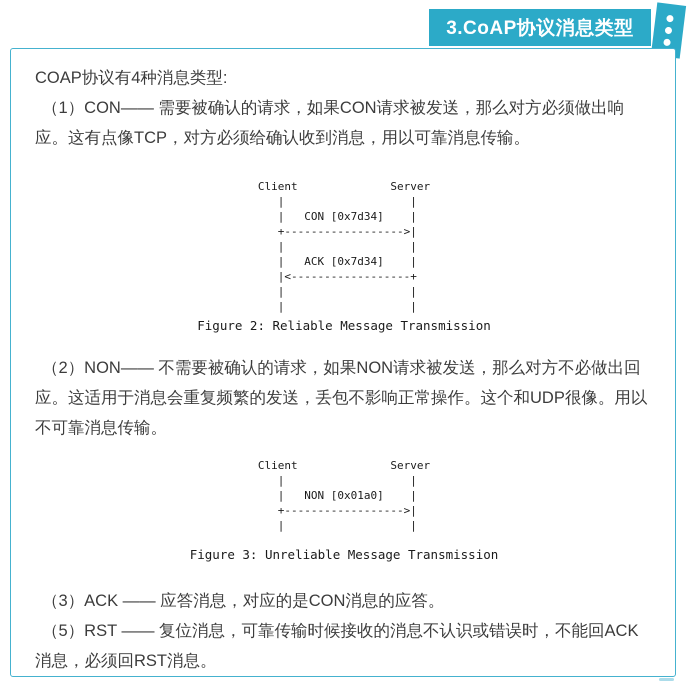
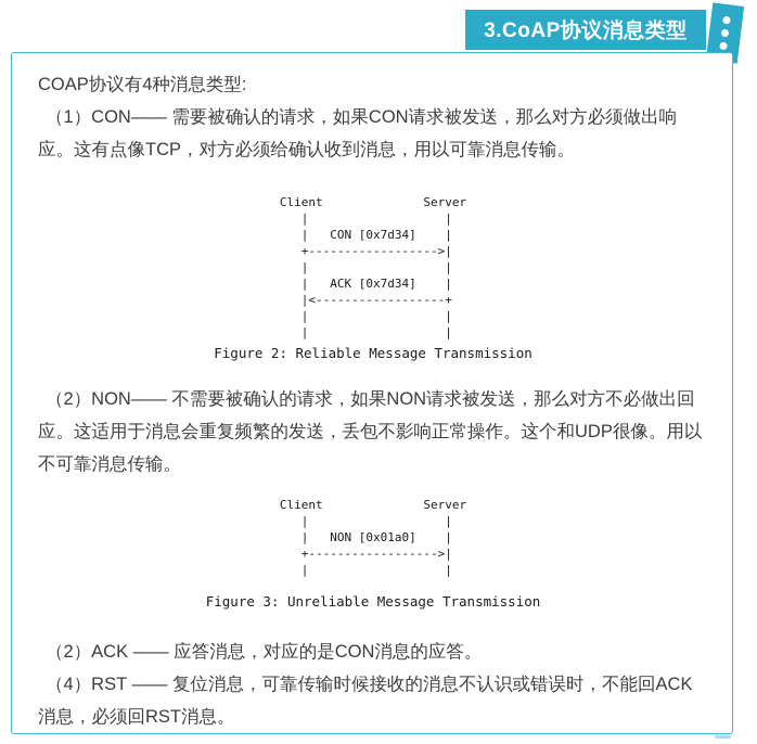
  3.CoAP协议消息类型
  COAP协议有4种消息类型:
  （1）CON—— 需要被确认的请求，如果CON请求被发送，那么对方必须做出响应。这有点像TCP，对方必须给确认收到消息，用以可靠消息传输。
  Client Server
  | |
  | CON [0x7d34] |
  +------------------>|
  | |
  | ACK [0x7d34] |
  |<------------------+
  | |
  | |
  Figure 2: Reliable Message Transmission
  （2）NON—— 不需要被确认的请求，如果NON请求被发送，那么对方不必做出回应。这适用于消息会重复频繁的发送，丢包不影响正常操作。这个和UDP很像。用以不可靠消息传输。
  Client Server
  | |
  | NON [0x01a0] |
  +------------------>|
  | |
  Figure 3: Unreliable Message Transmission
- （3）ACK —— 应答消息，对应的是CON消息的应答。
+ （2）ACK —— 应答消息，对应的是CON消息的应答。
- （5）RST —— 复位消息，可靠传输时候接收的消息不认识或错误时，不能回ACK消息，必须回RST消息。
+ （4）RST —— 复位消息，可靠传输时候接收的消息不认识或错误时，不能回ACK消息，必须回RST消息。
